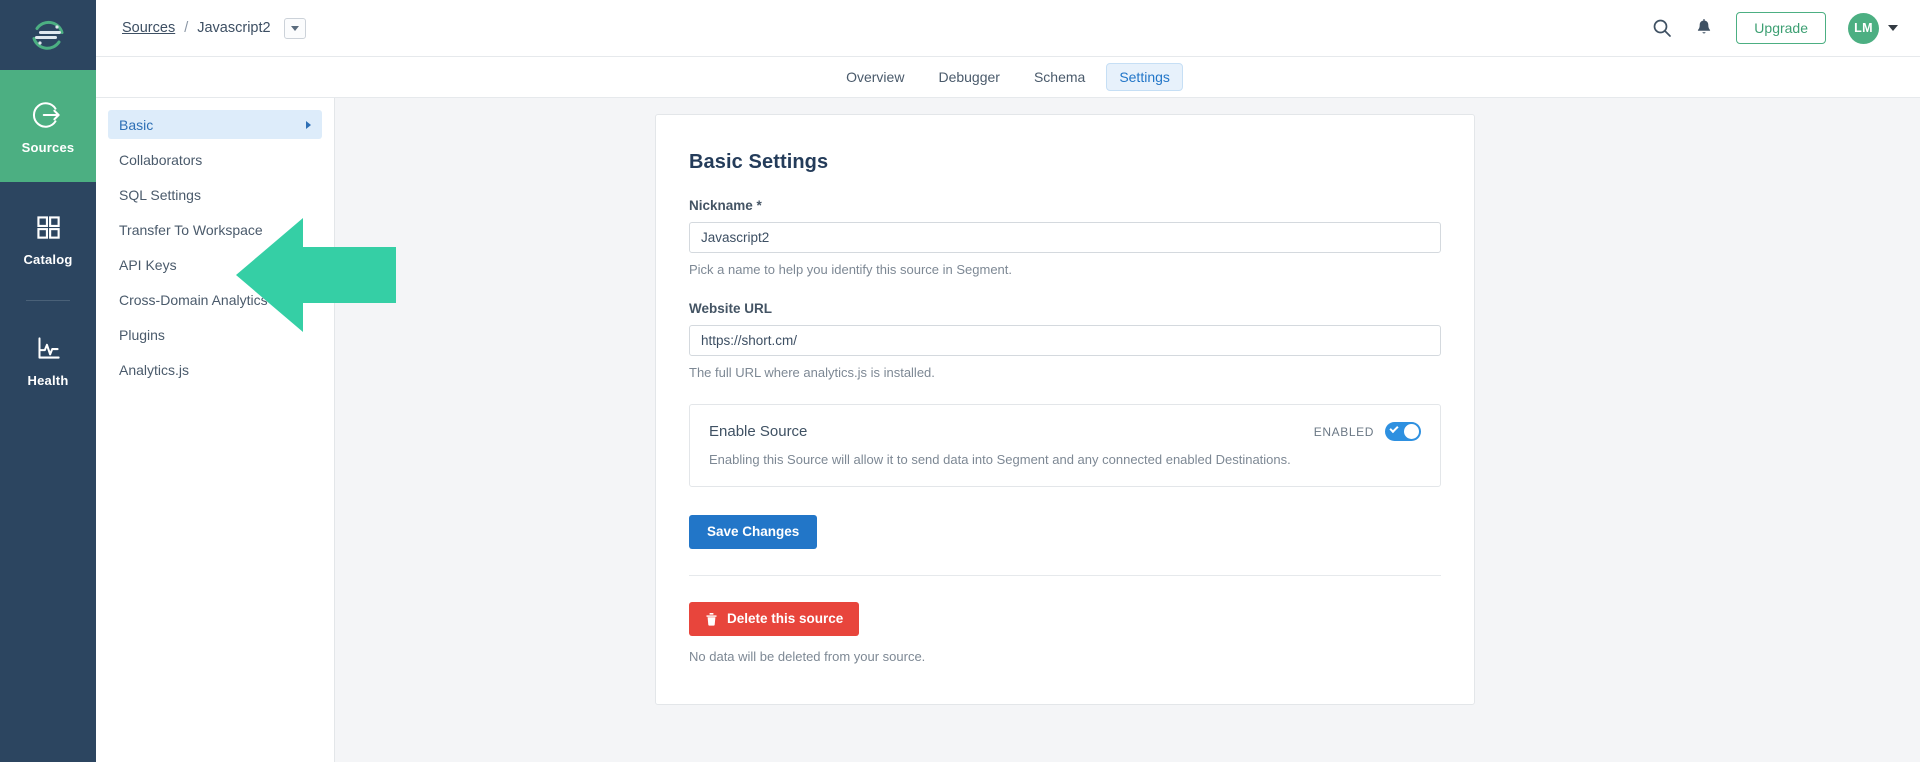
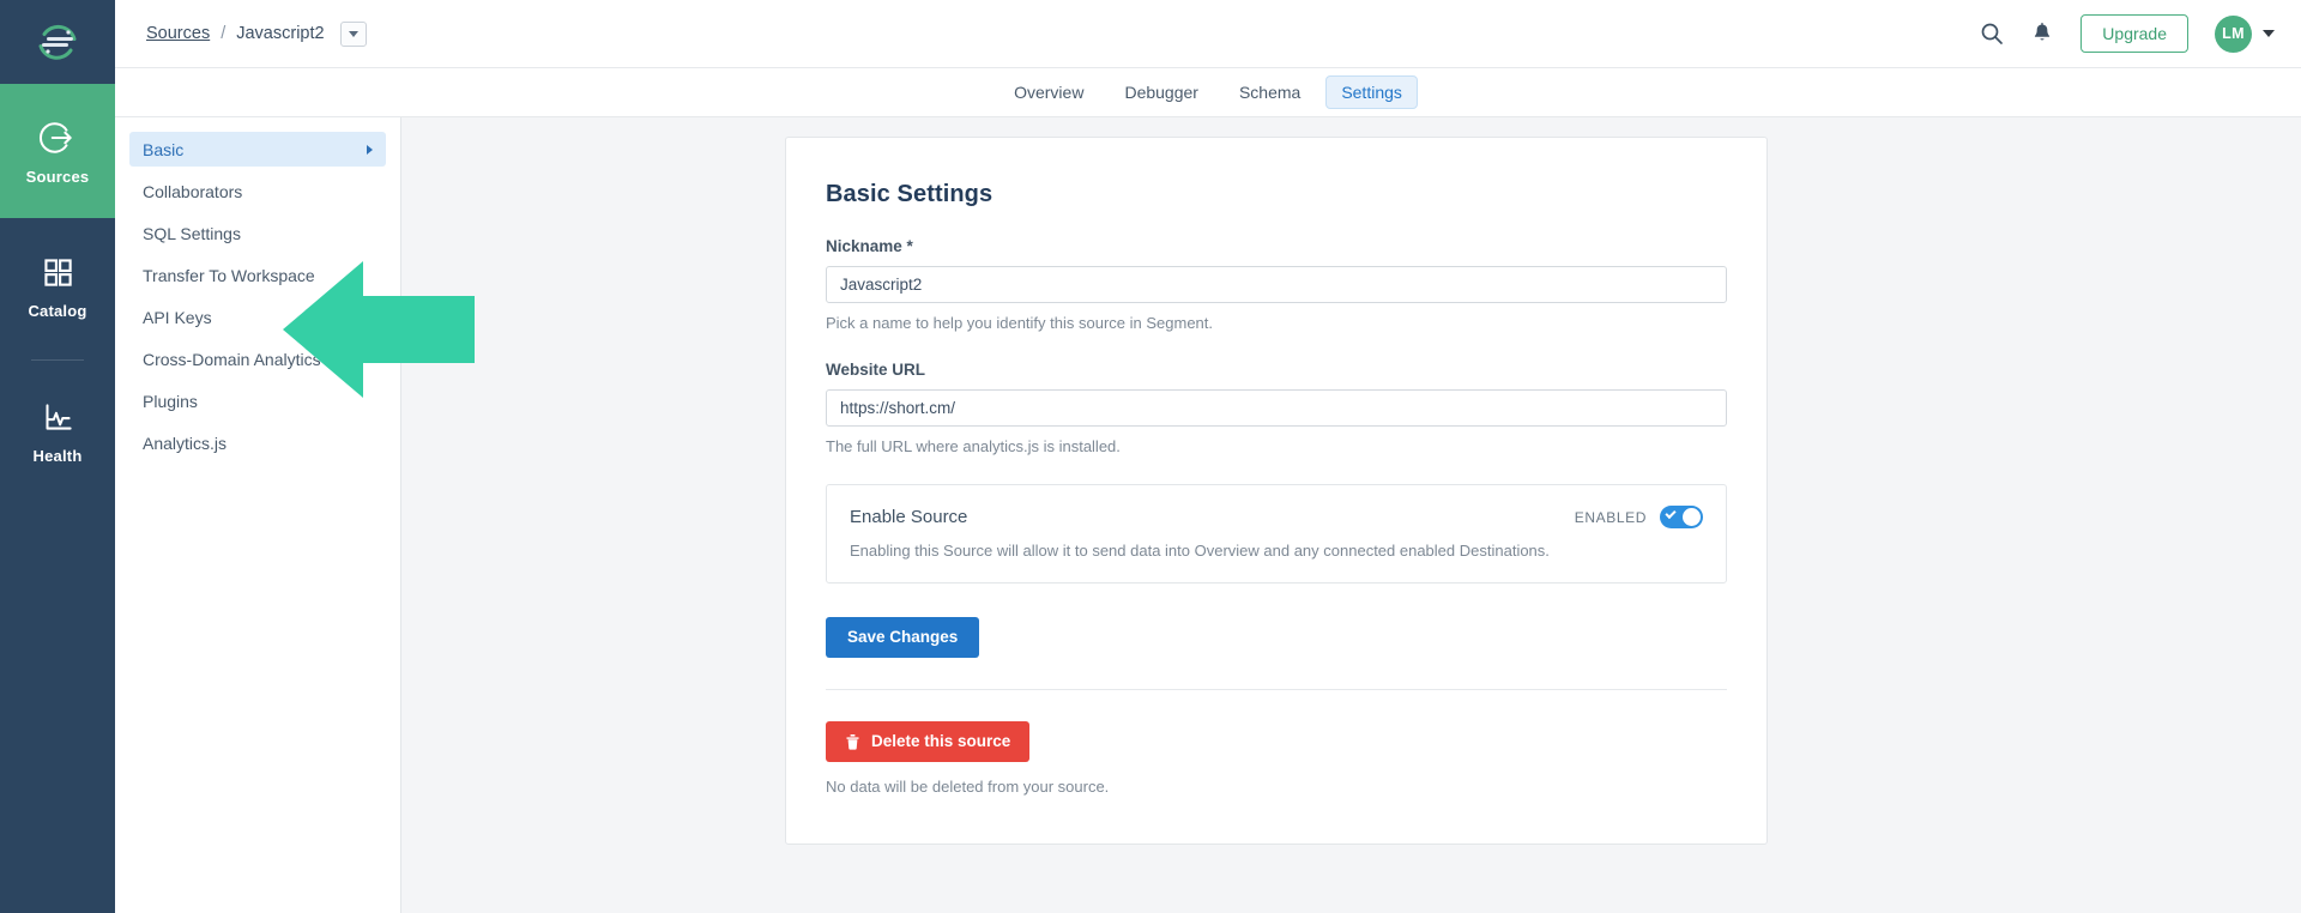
  Sources
  Catalog
  Health
  Sources
  /
  Javascript2
  Upgrade
  LM
  Overview
  Debugger
  Schema
  Settings
  Basic
  Collaborators
  SQL Settings
  Transfer To Workspace
  API Keys
  Cross-Domain Analytics
  Plugins
  Analytics.js
  Basic Settings
  Nickname *
  Javascript2
  Pick a name to help you identify this source in Segment.
  Website URL
  https://short.cm/
  The full URL where analytics.js is installed.
  Enable Source
  ENABLED
- Enabling this Source will allow it to send data into Segment and any connected enabled Destinations.
+ Enabling this Source will allow it to send data into Overview and any connected enabled Destinations.
  Save Changes
  Delete this source
  No data will be deleted from your source.
